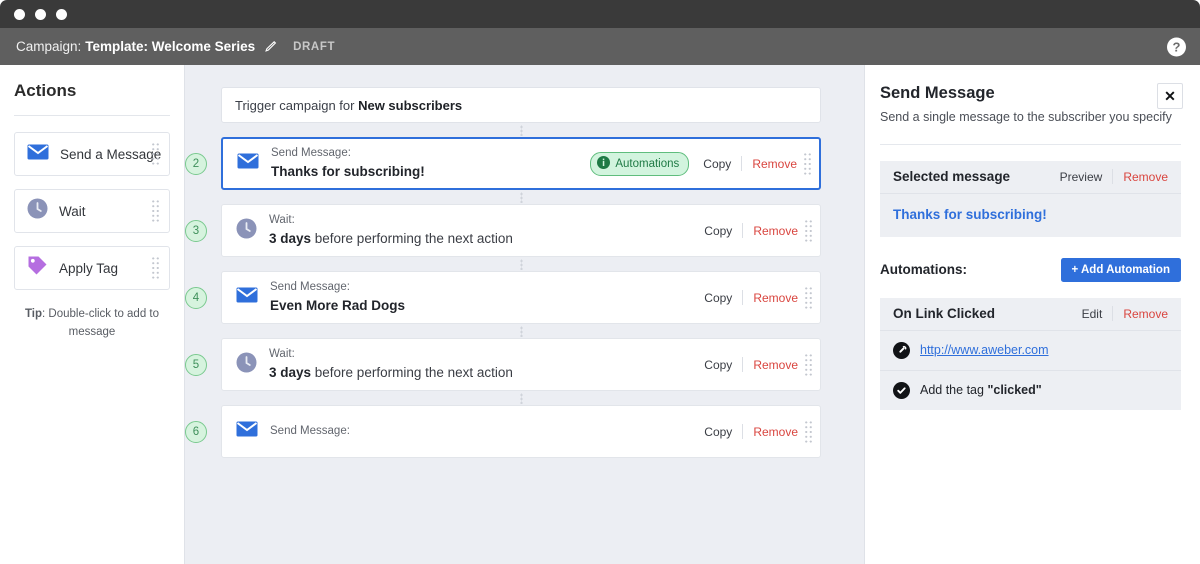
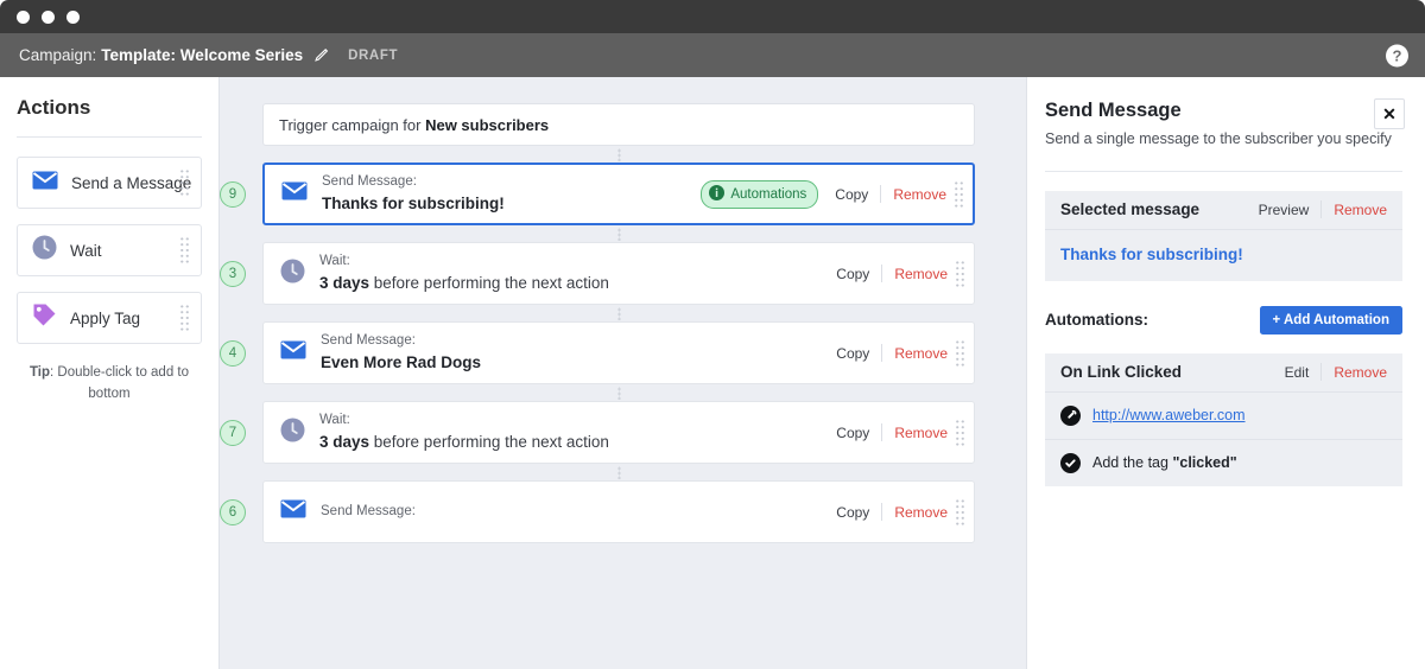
  Campaign:
  Template: Welcome Series
  DRAFT
  ?
  Actions
  Send a Messa
  Wait
  Apply Tag
- Tip: Double-click to add to message
+ Tip: Double-click to add to bottom
  Trigger campaign for
  New subscribers
- 2
+ 9
  Send Message:
  Thanks for subscribing!
  Automations
  Copy
  Remove
  3
  Wait:
  3 days before performing the next action
  Copy
  Remove
  4
  Send Message:
  Even More Rad Dogs
  Copy
  Remove
- 5
+ 7
  Wait:
  3 days before performing the next action
  Copy
  Remove
  6
  Send Message:
  Copy
  Remove
  Send Message
  Send a single message to the subscriber you specify
  ✕
  Selected message
  Preview
  Remove
  Thanks for subscribing!
  Automations:
  + Add Automation
  On Link Clicked
  Edit
  Remove
  http://www.aweber.com
  Add the tag "clicked"
